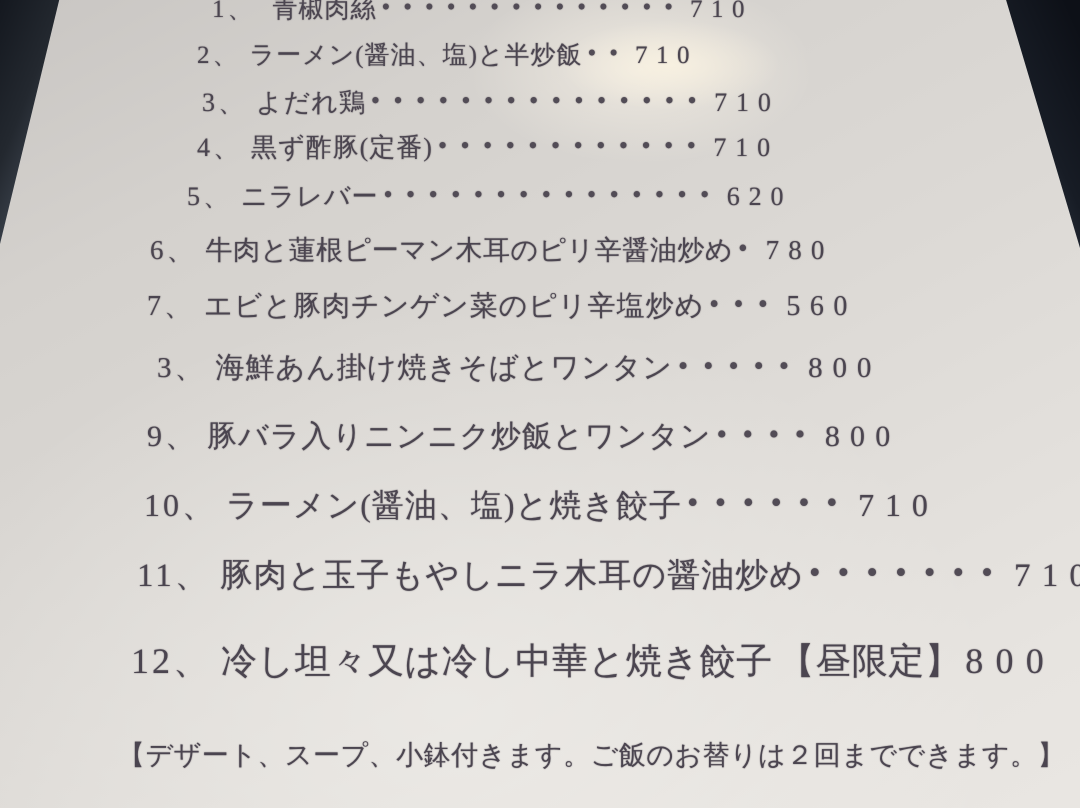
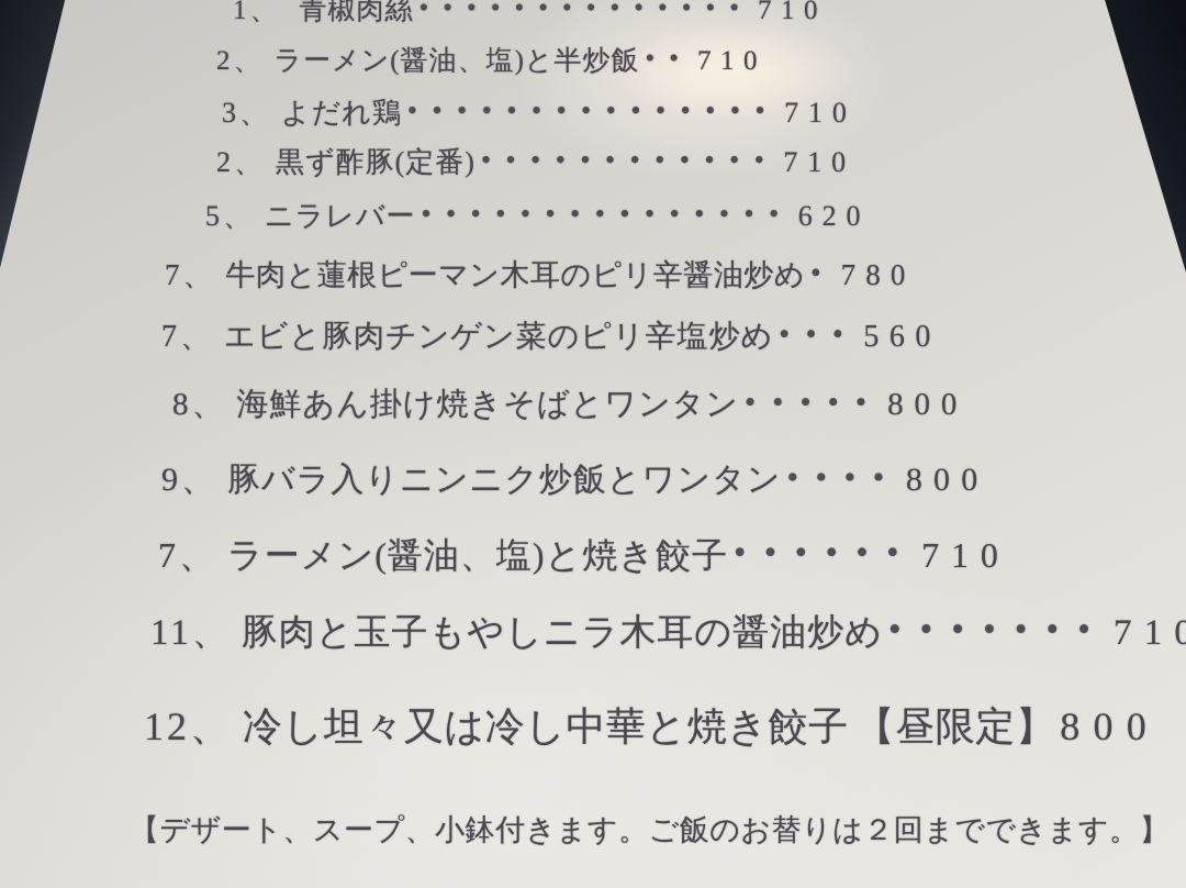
  1、 青椒肉絲 •••••••••••••• 710
  2、 ラーメン(醤油、塩)と半炒飯 •• 710
  3、 よだれ鶏 ••••••••••••••• 710
- 4、 黒ず酢豚(定番) •••••••••••• 710
+ 2、 黒ず酢豚(定番) •••••••••••• 710
  5、 ニラレバー ••••••••••••••• 620
- 6、 牛肉と蓮根ピーマン木耳のピリ辛醤油炒め • 780
+ 7、 牛肉と蓮根ピーマン木耳のピリ辛醤油炒め • 780
  7、 エビと豚肉チンゲン菜のピリ辛塩炒め ••• 560
- 3、 海鮮あん掛け焼きそばとワンタン ••••• 800
+ 8、 海鮮あん掛け焼きそばとワンタン ••••• 800
  9、 豚バラ入りニンニク炒飯とワンタン •••• 800
- 10、 ラーメン(醤油、塩)と焼き餃子 ••••••710
+ 7、 ラーメン(醤油、塩)と焼き餃子 ••••••710
  11、 豚肉と玉子もやしニラ木耳の醤油炒め •••••••71
  12、 冷し坦々又は冷し中華と焼き餃子 【昼限定】800
  【デザート、スープ、小鉢付きます。ご飯のお替りは２回までできます。】
